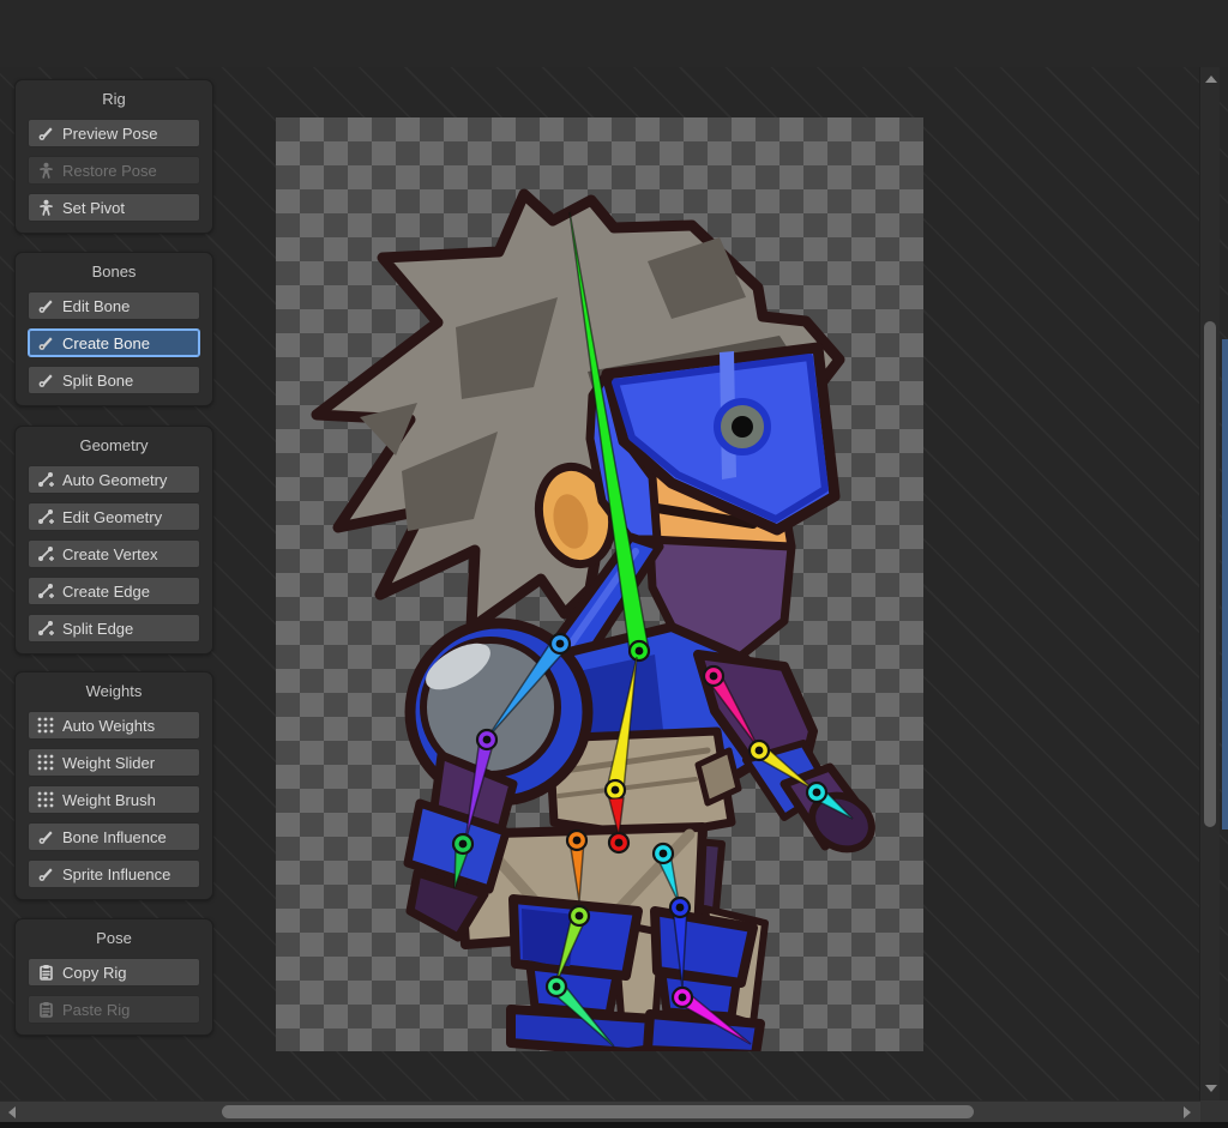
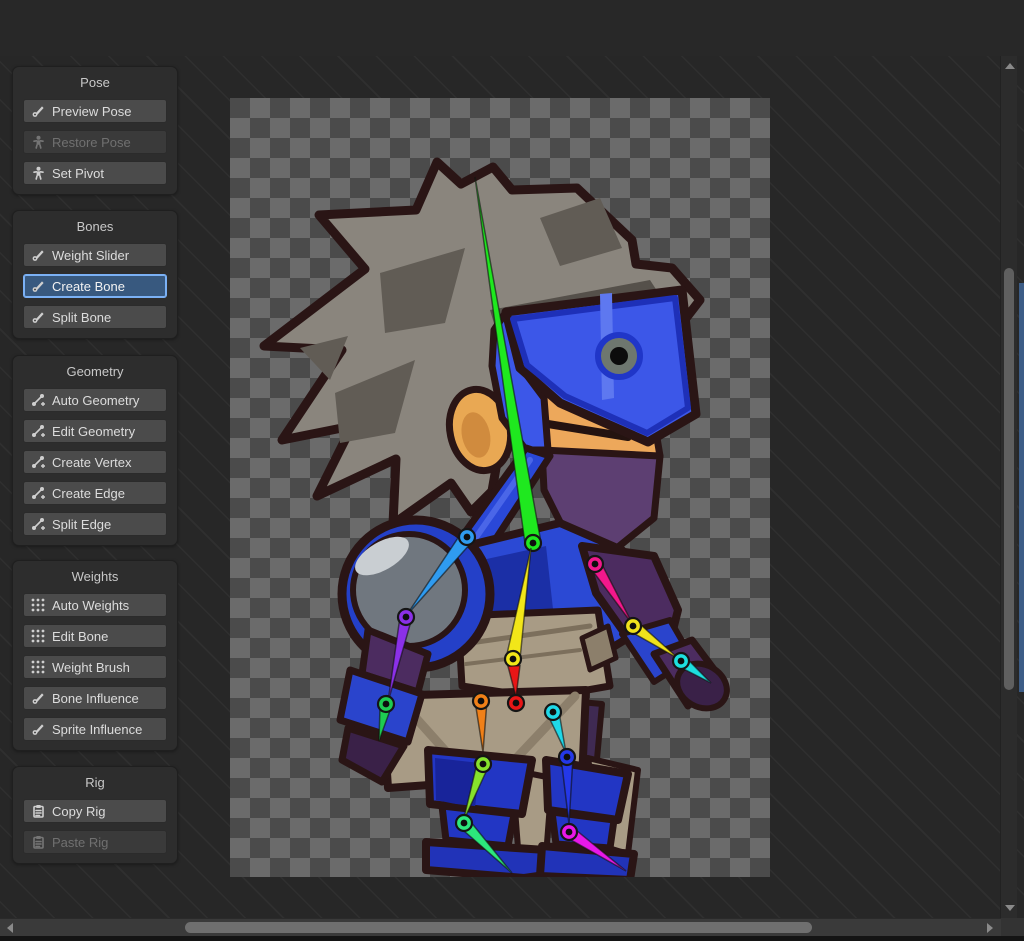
- Rig
+ Pose
  Preview Pose
  Restore Pose
  Set Pivot
  Bones
- Edit Bone
+ Weight Slider
  Create Bone
  Split Bone
  Geometry
  Auto Geometry
  Edit Geometry
  Create Vertex
  Create Edge
  Split Edge
  Weights
  Auto Weights
- Weight Slider
+ Edit Bone
  Weight Brush
  Bone Influence
  Sprite Influence
- Pose
+ Rig
  Copy Rig
  Paste Rig
